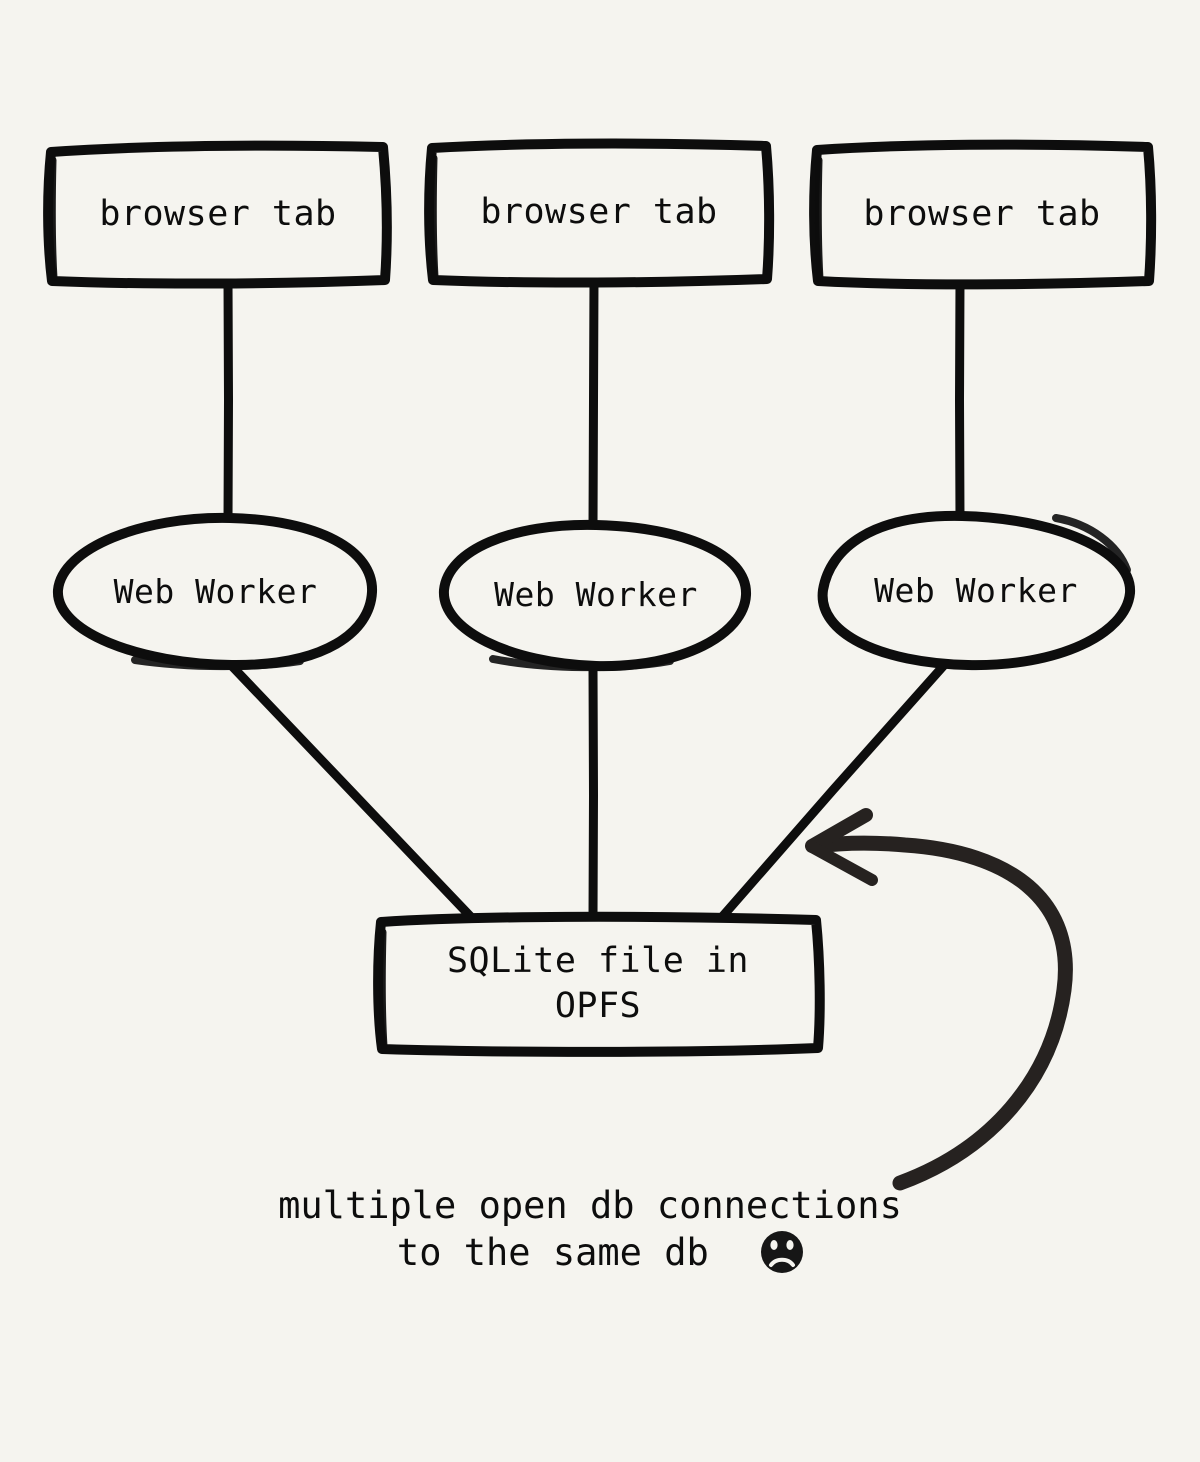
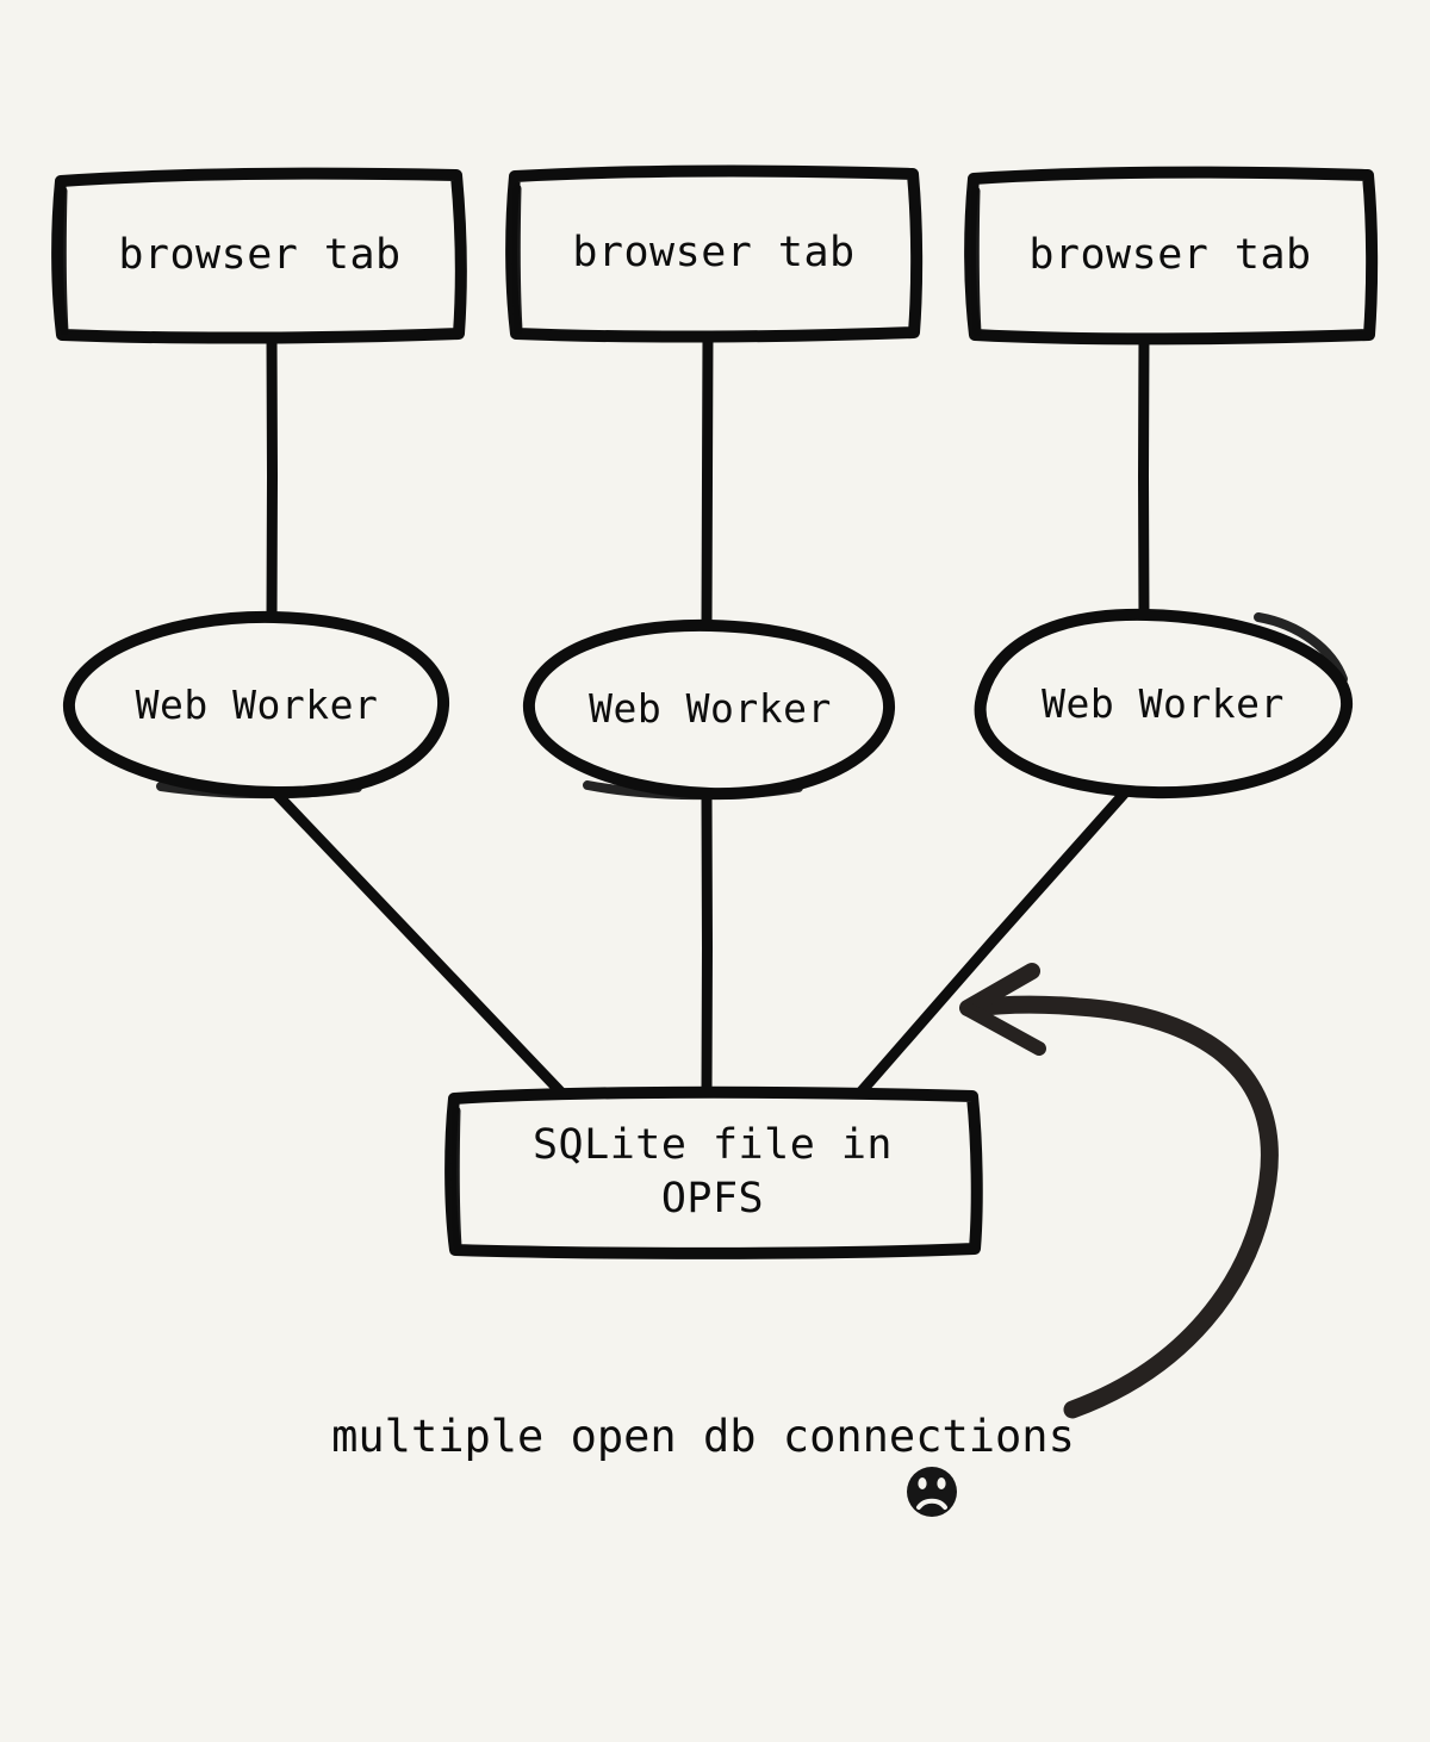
  browser tab
  browser tab
  browser tab
  Web Worker
  Web Worker
  Web Worker
  SQLite file in
  OPFS
  multiple open db connections
- to the same db
